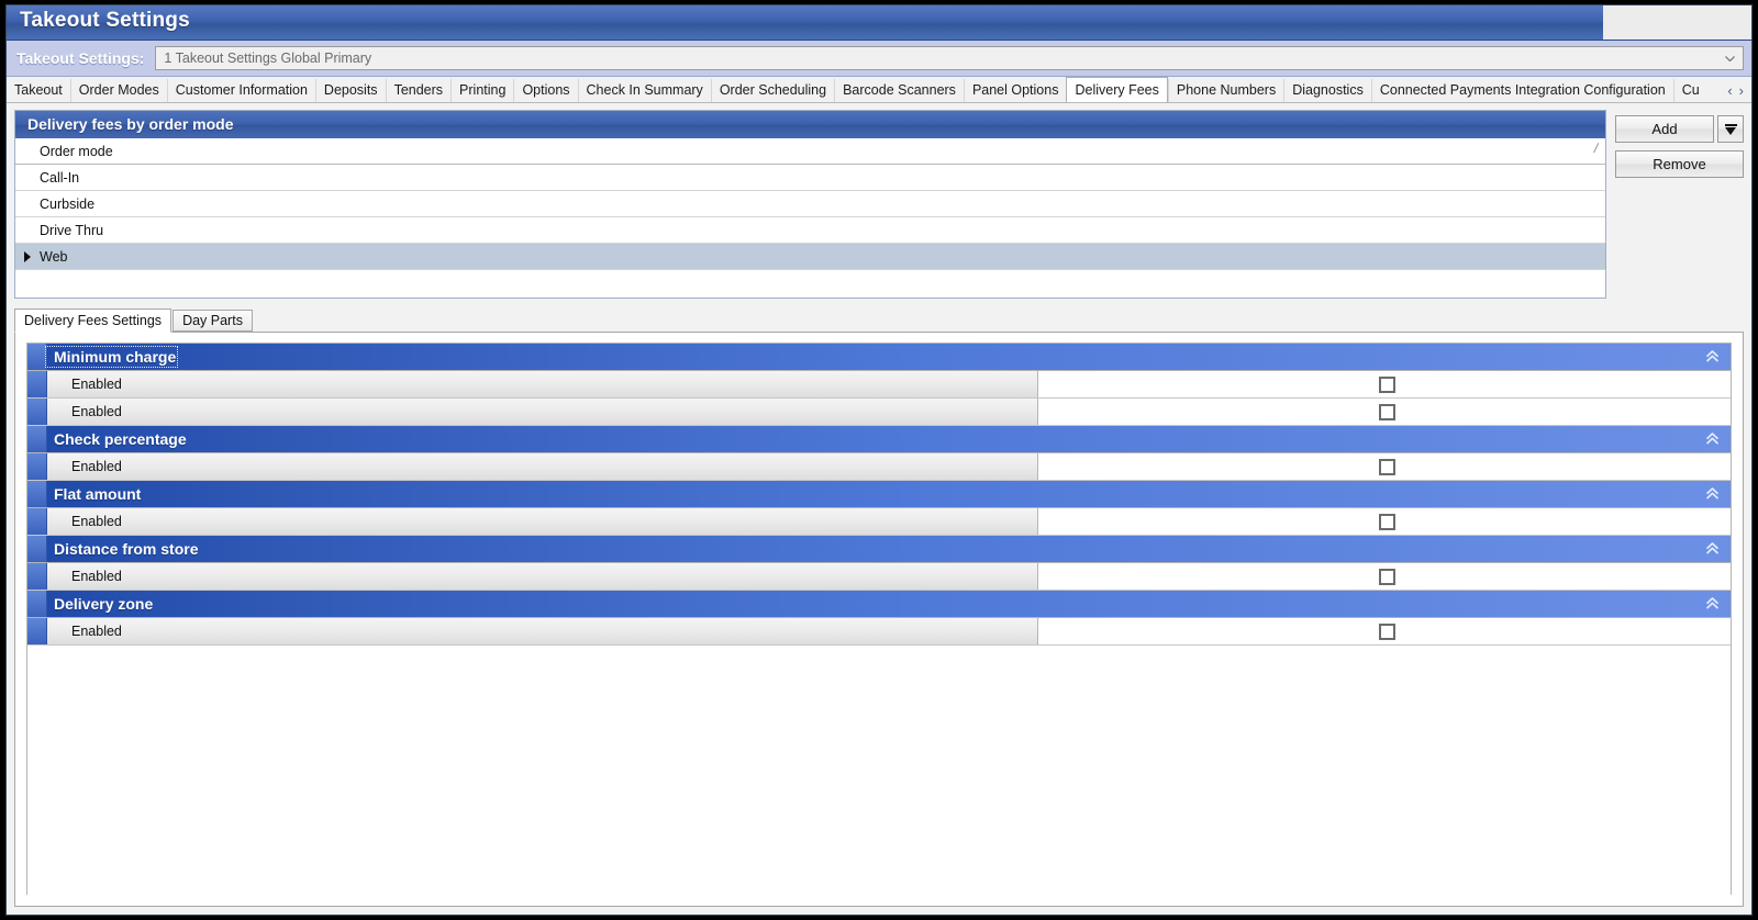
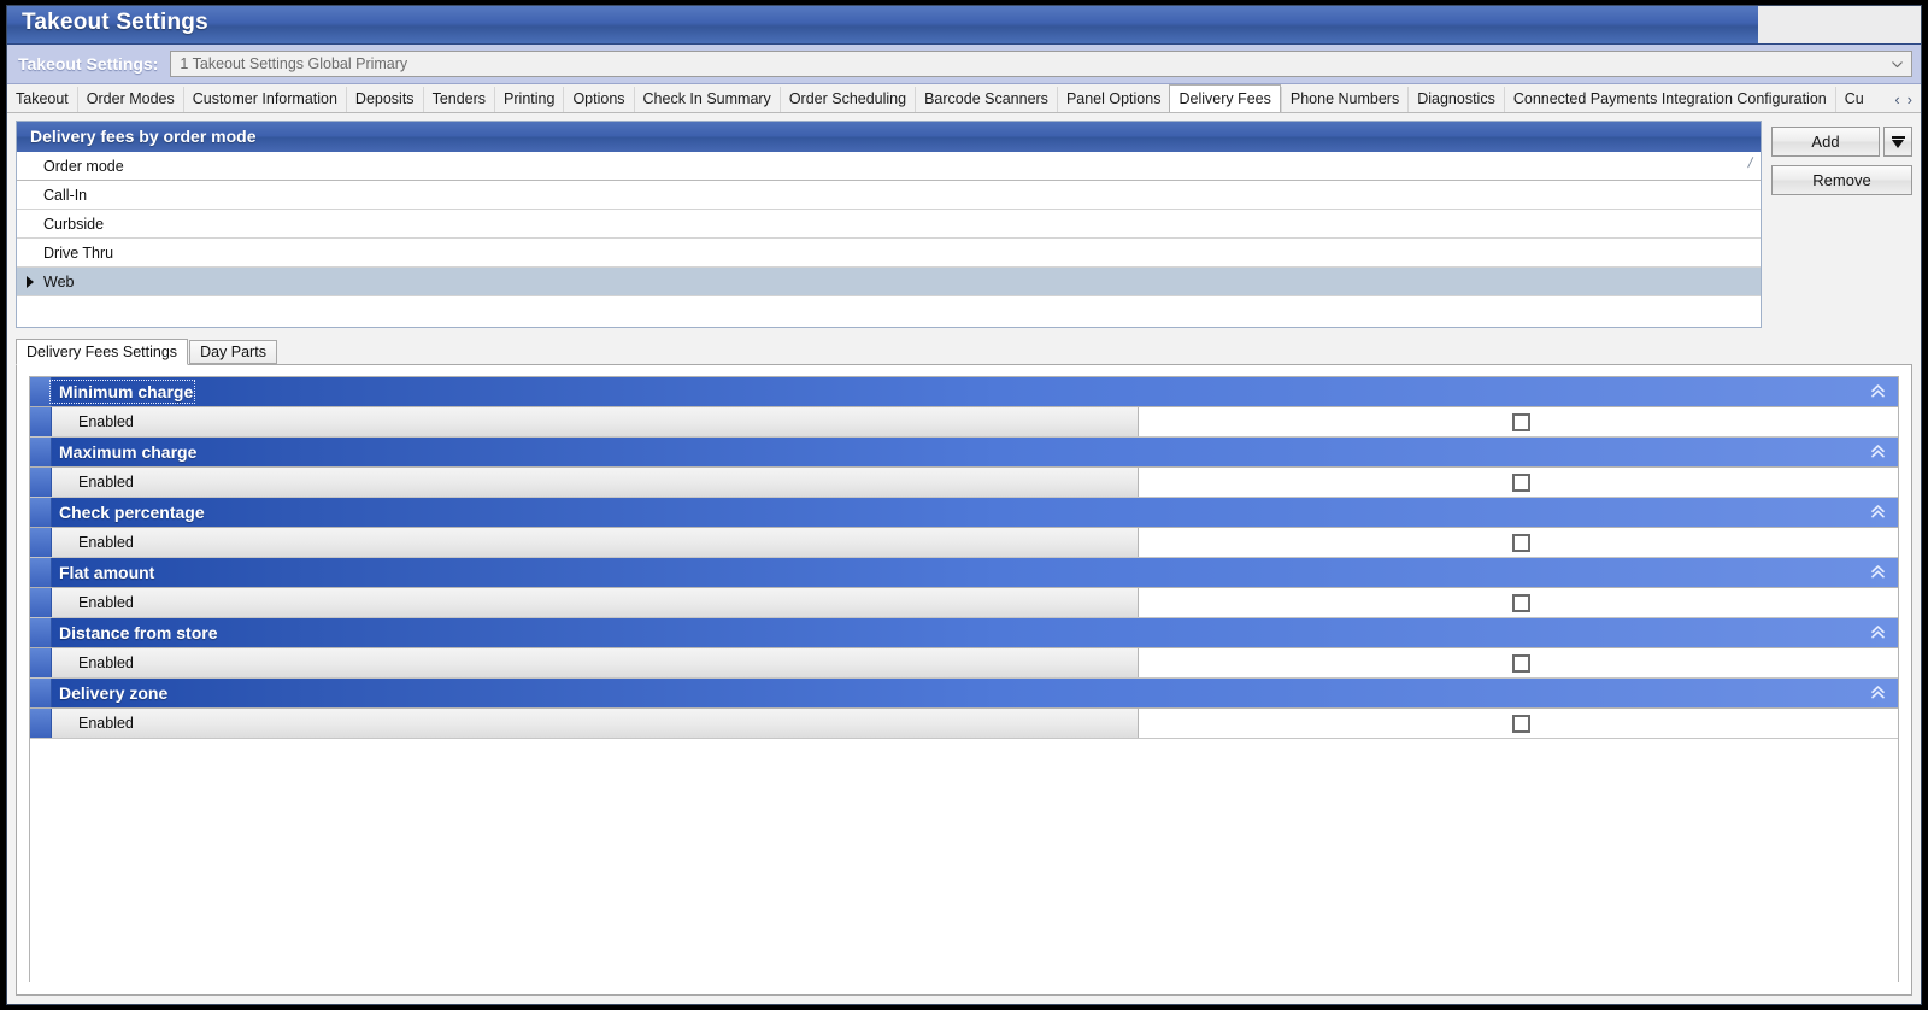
  Takeout Settings
  Takeout Settings:
  1 Takeout Settings Global Primary
  Takeout
  Order Modes
  Customer Information
  Deposits
  Tenders
  Printing
  Options
  Check In Summary
  Order Scheduling
  Barcode Scanners
  Panel Options
  Delivery Fees
  Phone Numbers
  Diagnostics
  Connected Payments Integration Configuration
  Cu
  ‹
  ›
  Delivery fees by order mode
  Order mode
  Call-In
  Curbside
  Drive Thru
  Web
  Add
  Remove
  Delivery Fees Settings
  Day Parts
  Minimum charge
  Enabled
+ Maximum charge
  Enabled
  Check percentage
  Enabled
  Flat amount
  Enabled
  Distance from store
  Enabled
  Delivery zone
  Enabled
